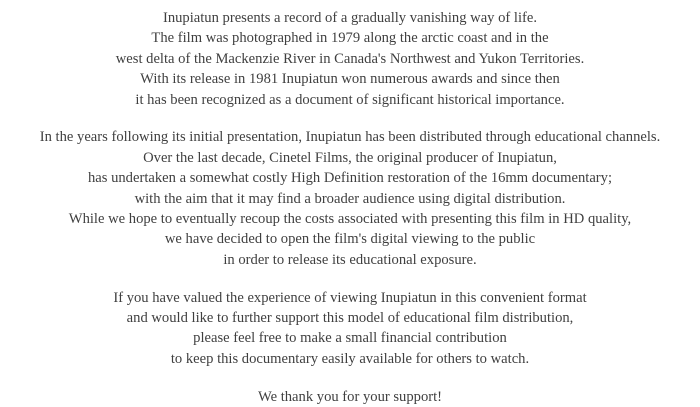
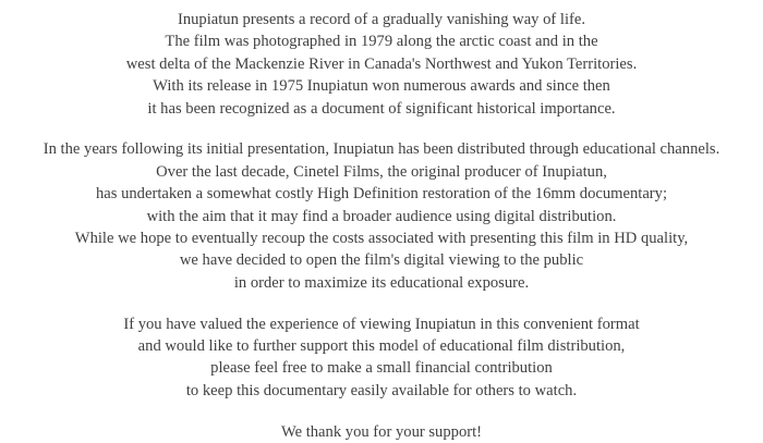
  Inupiatun presents a record of a gradually vanishing way of life.
  The film was photographed in 1979 along the arctic coast and in the
  west delta of the Mackenzie River in Canada's Northwest and Yukon Territories.
- With its release in 1981 Inupiatun won numerous awards and since then
+ With its release in 1975 Inupiatun won numerous awards and since then
  it has been recognized as a document of significant historical importance.
  In the years following its initial presentation, Inupiatun has been distributed through educational channels.
  Over the last decade, Cinetel Films, the original producer of Inupiatun,
  has undertaken a somewhat costly High Definition restoration of the 16mm documentary;
  with the aim that it may find a broader audience using digital distribution.
  While we hope to eventually recoup the costs associated with presenting this film in HD quality,
  we have decided to open the film's digital viewing to the public
- in order to release its educational exposure.
+ in order to maximize its educational exposure.
  If you have valued the experience of viewing Inupiatun in this convenient format
  and would like to further support this model of educational film distribution,
  please feel free to make a small financial contribution
  to keep this documentary easily available for others to watch.
  We thank you for your support!
